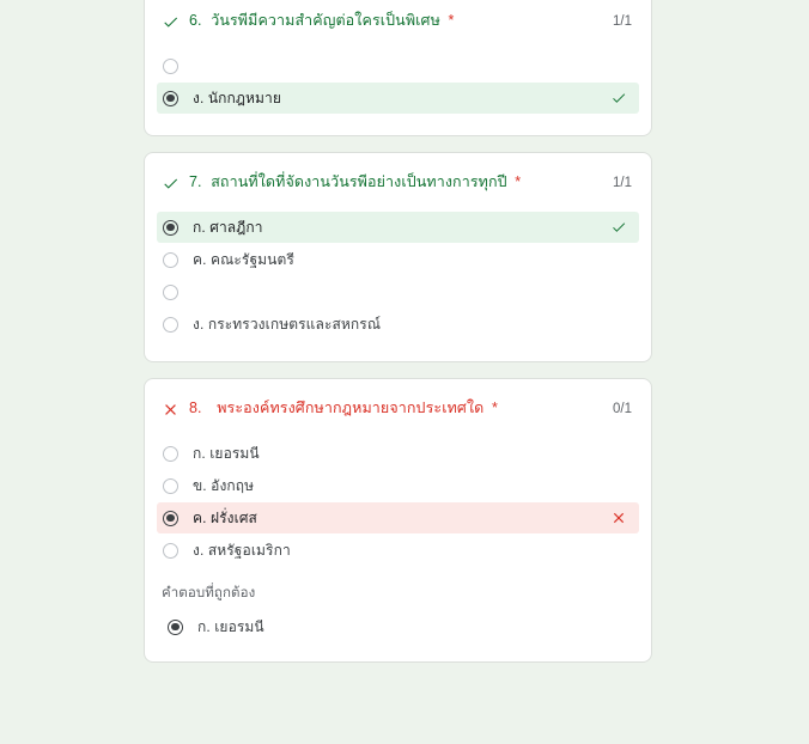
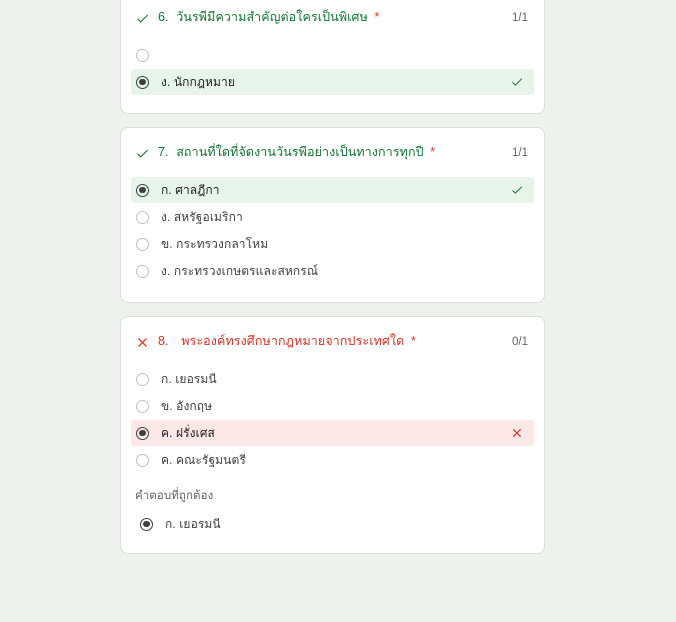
  6. วันรพีมีความสำคัญต่อใครเป็นพิเศษ *
  1/1
  ง. นักกฎหมาย
  7. สถานที่ใดที่จัดงานวันรพีอย่างเป็นทางการทุกปี *
  1/1
  ก. ศาลฎีกา
- ค. คณะรัฐมนตรี
+ ง. สหรัฐอเมริกา
+ ข. กระทรวงกลาโหม
  ง. กระทรวงเกษตรและสหกรณ์
  8. พระองค์ทรงศึกษากฎหมายจากประเทศใด *
  0/1
  ก. เยอรมนี
  ข. อังกฤษ
  ค. ฝรั่งเศส
- ง. สหรัฐอเมริกา
+ ค. คณะรัฐมนตรี
  คำตอบที่ถูกต้อง
  ก. เยอรมนี
